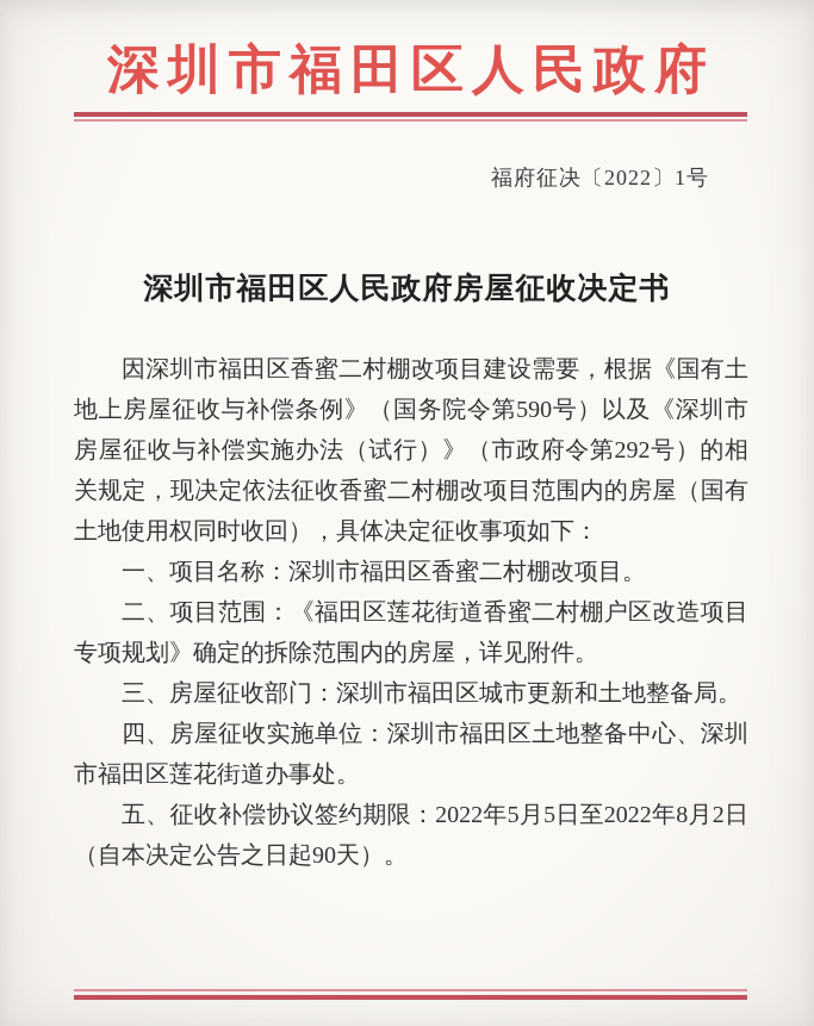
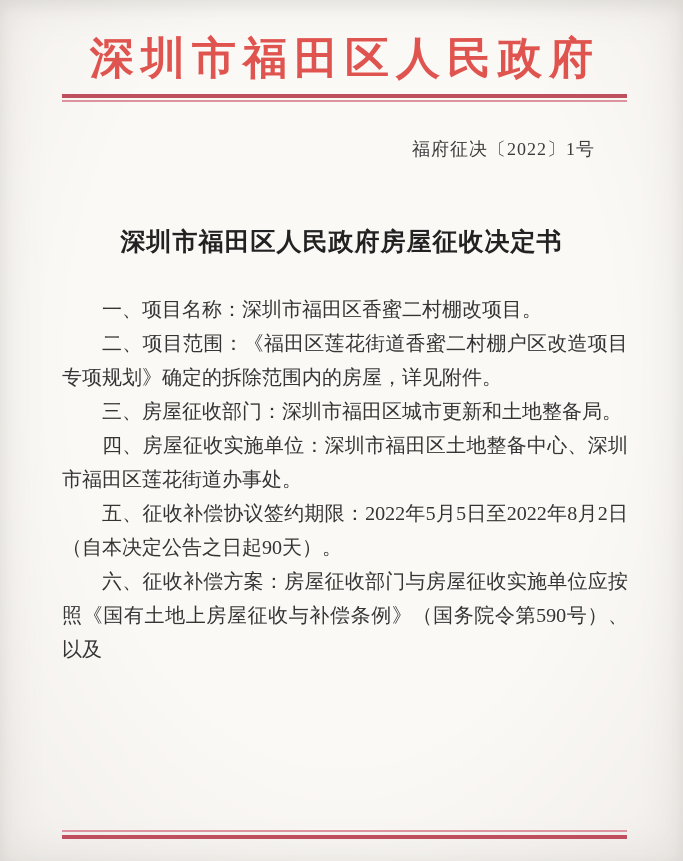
  深圳市福田区人民政府
  福府征决〔2022〕1号
  深圳市福田区人民政府房屋征收决定书
- 因深圳市福田区香蜜二村棚改项目建设需要，根据《国有土地上房屋征收与补偿条例》（国务院令第590号）以及《深圳市房屋征收与补偿实施办法（试行）》（市政府令第292号）的相关规定，现决定依法征收香蜜二村棚改项目范围内的房屋（国有土地使用权同时收回），具体决定征收事项如下：
  一、项目名称：深圳市福田区香蜜二村棚改项目。
  二、项目范围：《福田区莲花街道香蜜二村棚户区改造项目专项规划》确定的拆除范围内的房屋，详见附件。
  三、房屋征收部门：深圳市福田区城市更新和土地整备局。
  四、房屋征收实施单位：深圳市福田区土地整备中心、深圳市福田区莲花街道办事处。
  五、征收补偿协议签约期限：2022年5月5日至2022年8月2日（自本决定公告之日起90天）。
+ 六、征收补偿方案：房屋征收部门与房屋征收实施单位应按照《国有土地上房屋征收与补偿条例》（国务院令第590号）、以及
